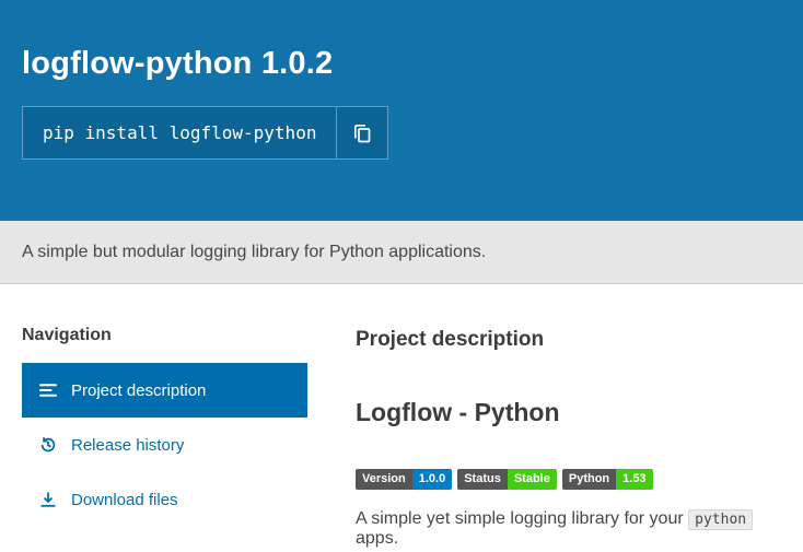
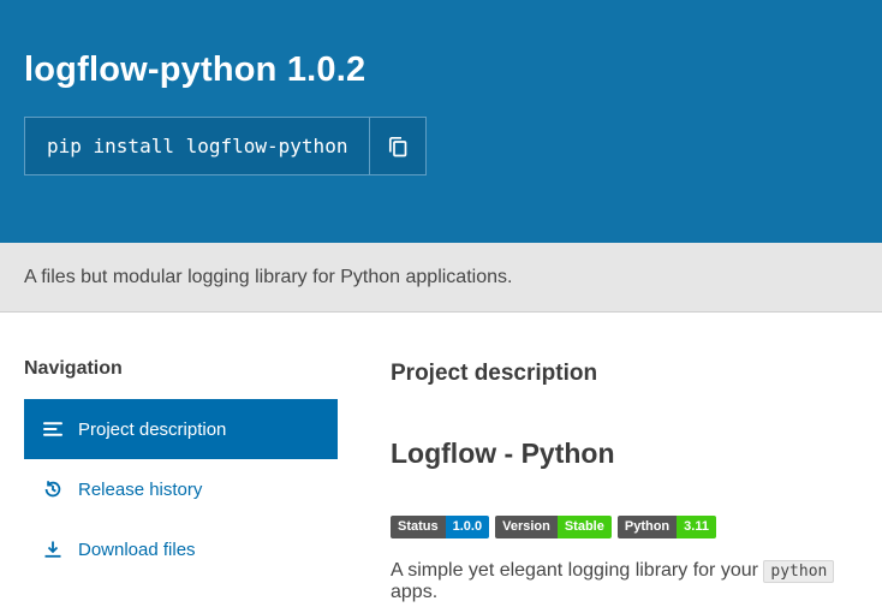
  logflow-python 1.0.2
  pip install logflow-python
- A simple but modular logging library for Python applications.
+ A files but modular logging library for Python applications.
  Navigation
  Project description
  Release history
  Download files
  Project description
  Logflow - Python
- Version
+ Status
  1.0.0
- Status
+ Version
  Stable
  Python
- 1.53
+ 3.11
- A simple yet simple logging library for your python apps.
+ A simple yet elegant logging library for your python apps.
